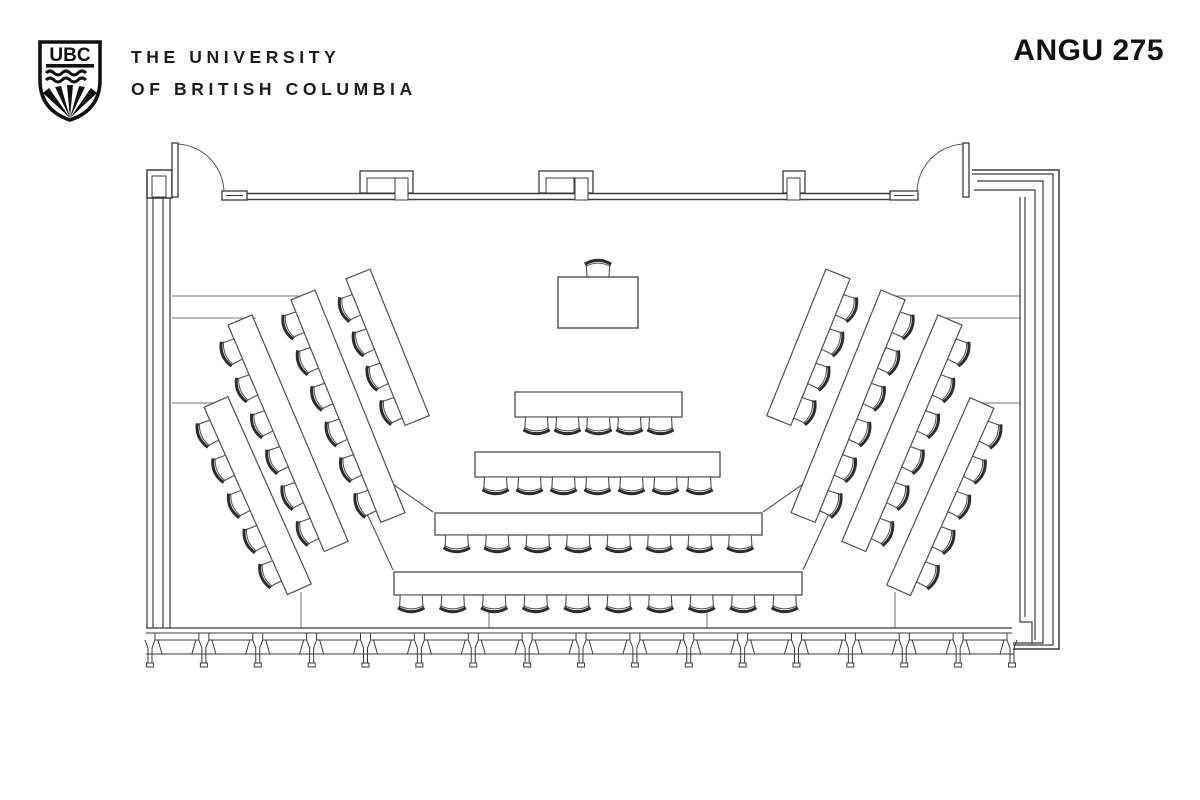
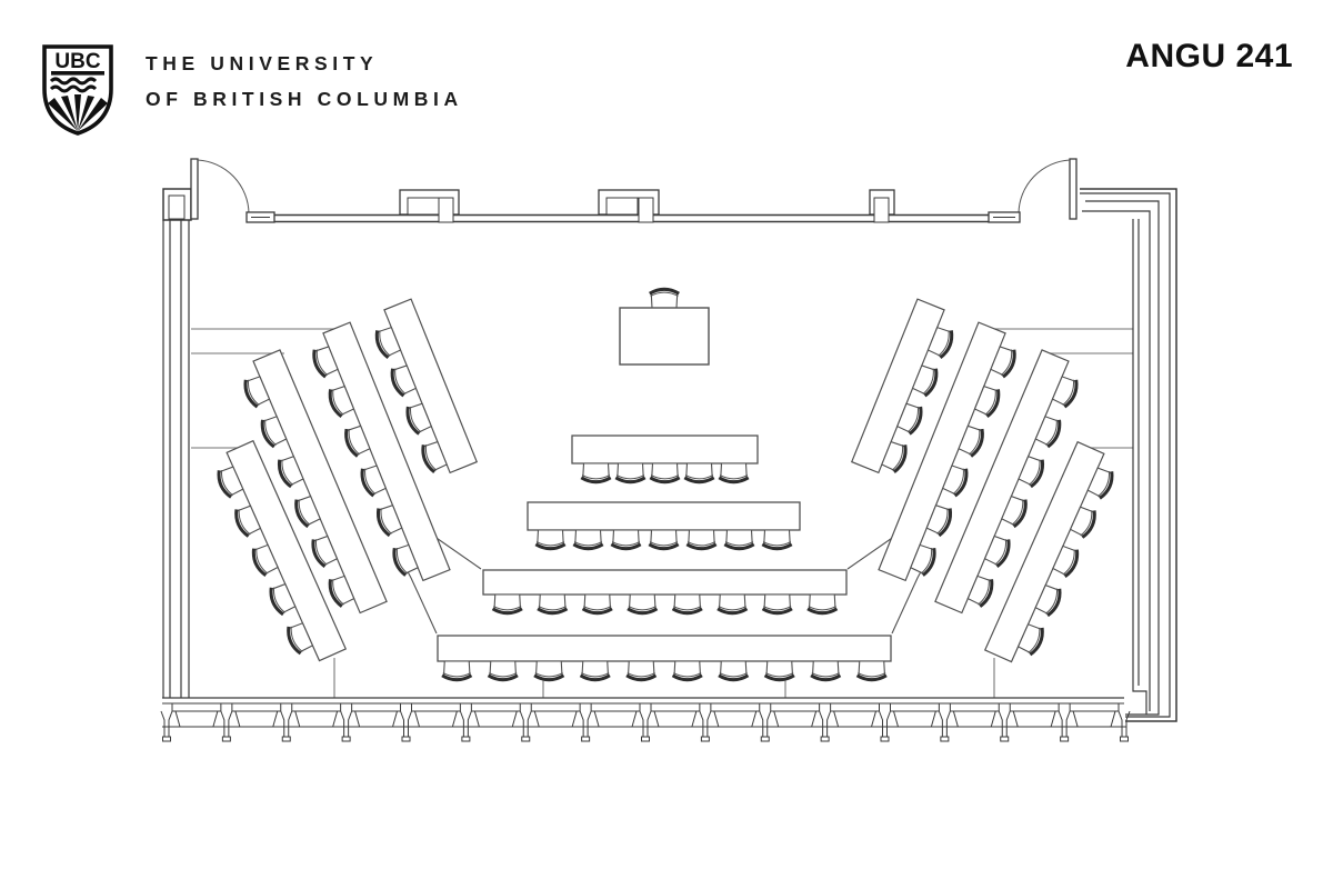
  UBC
  THE UNIVERSITY
  OF BRITISH COLUMBIA
- ANGU 275
+ ANGU 241
